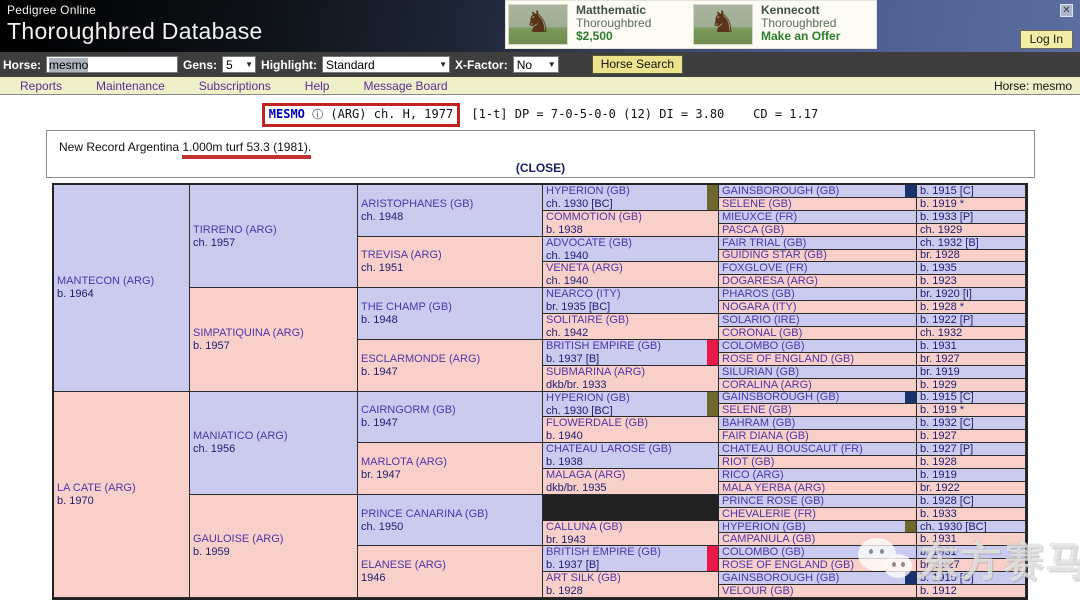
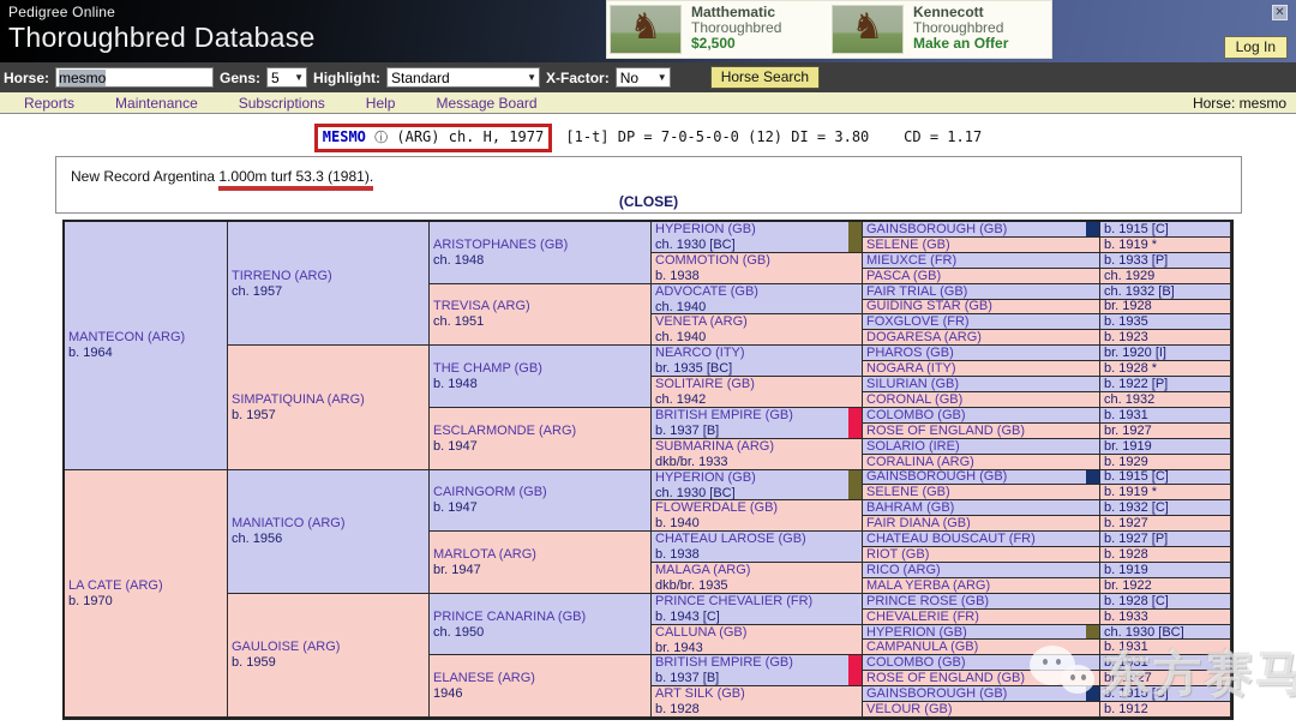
  Pedigree Online
  Thoroughbred Database
  ♞
  Matthematic
  Thoroughbred
  $2,500
  ♞
  Kennecott
  Thoroughbred
  Make an Offer
  ✕
  Log In
  Horse:
  mesmo
  Gens:
  5
  ▼
  Highlight:
  Standard
  ▼
  X-Factor:
  No
  ▼
  Horse Search
  Reports
  Maintenance
  Subscriptions
  Help
  Message Board
  Horse: mesmo
  MESMO ⓘ (ARG) ch. H, 1977 [1-t] DP = 7-0-5-0-0 (12) DI = 3.80 CD = 1.17
  New Record Argentina 1.000m turf 53.3 (1981).
  (CLOSE)
  MANTECON (ARG)
  b. 1964
  LA CATE (ARG)
  b. 1970
  TIRRENO (ARG)
  ch. 1957
  SIMPATIQUINA (ARG)
  b. 1957
  MANIATICO (ARG)
  ch. 1956
  GAULOISE (ARG)
  b. 1959
  ARISTOPHANES (GB)
  ch. 1948
  TREVISA (ARG)
  ch. 1951
  THE CHAMP (GB)
  b. 1948
  ESCLARMONDE (ARG)
  b. 1947
  CAIRNGORM (GB)
  b. 1947
  MARLOTA (ARG)
  br. 1947
  PRINCE CANARINA (GB)
  ch. 1950
  ELANESE (ARG)
  1946
  HYPERION (GB)
  ch. 1930 [BC]
  COMMOTION (GB)
  b. 1938
  ADVOCATE (GB)
  ch. 1940
  VENETA (ARG)
  ch. 1940
  NEARCO (ITY)
  br. 1935 [BC]
  SOLITAIRE (GB)
  ch. 1942
  BRITISH EMPIRE (GB)
  b. 1937 [B]
  SUBMARINA (ARG)
  dkb/br. 1933
  HYPERION (GB)
  ch. 1930 [BC]
  FLOWERDALE (GB)
  b. 1940
  CHATEAU LAROSE (GB)
  b. 1938
  MALAGA (ARG)
  dkb/br. 1935
+ PRINCE CHEVALIER (FR)
+ b. 1943 [C]
  CALLUNA (GB)
  br. 1943
  BRITISH EMPIRE (GB)
  b. 1937 [B]
  ART SILK (GB)
  b. 1928
  GAINSBOROUGH (GB)
  b. 1915 [C]
  SELENE (GB)
  b. 1919 *
  MIEUXCE (FR)
  b. 1933 [P]
  PASCA (GB)
  ch. 1929
  FAIR TRIAL (GB)
  ch. 1932 [B]
  GUIDING STAR (GB)
  br. 1928
  FOXGLOVE (FR)
  b. 1935
  DOGARESA (ARG)
  b. 1923
  PHAROS (GB)
  br. 1920 [I]
  NOGARA (ITY)
  b. 1928 *
- SOLARIO (IRE)
+ SILURIAN (GB)
  b. 1922 [P]
  CORONAL (GB)
  ch. 1932
  COLOMBO (GB)
  b. 1931
  ROSE OF ENGLAND (GB)
  br. 1927
- SILURIAN (GB)
+ SOLARIO (IRE)
  br. 1919
  CORALINA (ARG)
  b. 1929
  GAINSBOROUGH (GB)
  b. 1915 [C]
  SELENE (GB)
  b. 1919 *
  BAHRAM (GB)
  b. 1932 [C]
  FAIR DIANA (GB)
  b. 1927
  CHATEAU BOUSCAUT (FR)
  b. 1927 [P]
  RIOT (GB)
  b. 1928
  RICO (ARG)
  b. 1919
  MALA YERBA (ARG)
  br. 1922
  PRINCE ROSE (GB)
  b. 1928 [C]
  CHEVALERIE (FR)
  b. 1933
  HYPERION (GB)
  ch. 1930 [BC]
  CAMPANULA (GB)
  b. 1931
  COLOMBO (GB)
  b. 1931
  ROSE OF ENGLAND (GB)
  br. 1927
  GAINSBOROUGH (GB)
  b. 1915 [C]
  VELOUR (GB)
  b. 1912
  东方赛马
